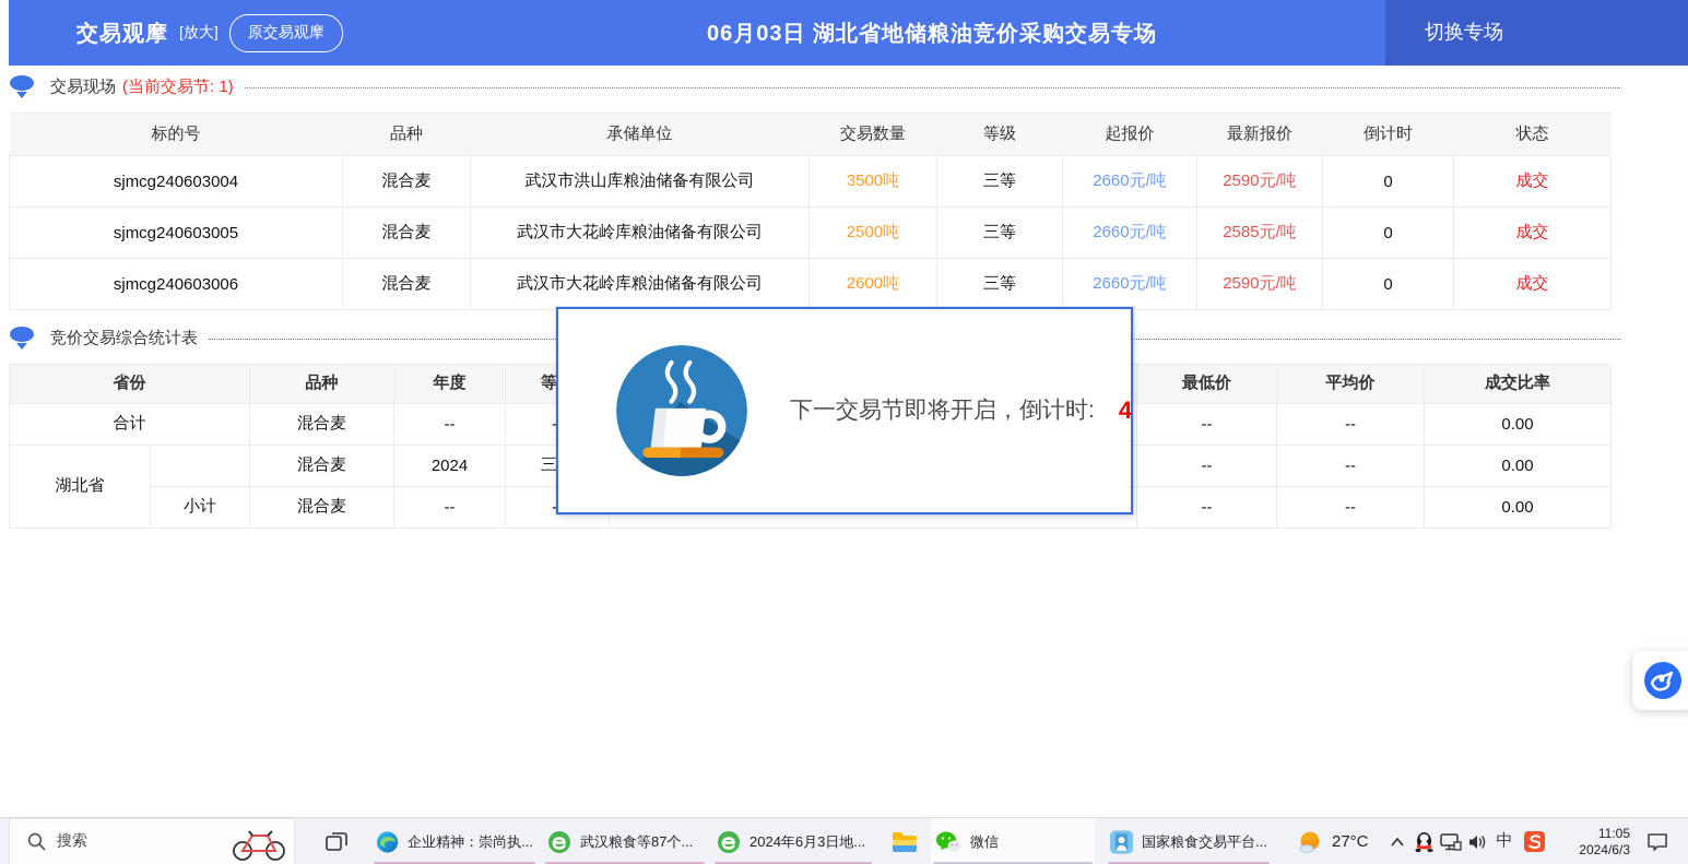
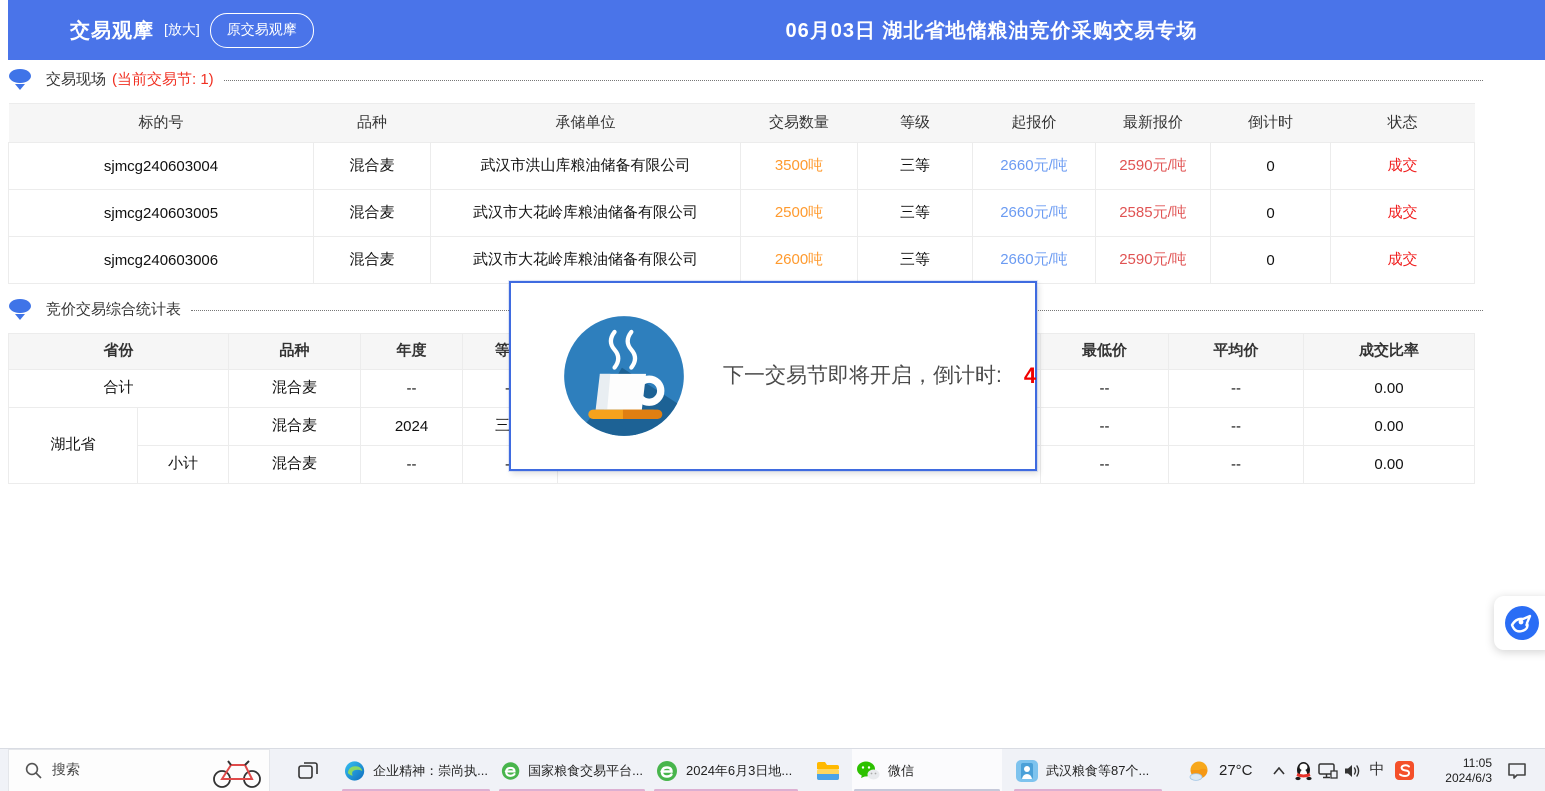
  交易观摩
  [放大]
  原交易观摩
  06月03日 湖北省地储粮油竞价采购交易专场
- 切换专场
  交易现场
  (当前交易节: 1)
  标的号	品种	承储单位	交易数量	等级	起报价	最新报价	倒计时	状态
  sjmcg240603004	混合麦	武汉市洪山库粮油储备有限公司	3500吨	三等	2660元/吨	2590元/吨	0	成交
  sjmcg240603005	混合麦	武汉市大花岭库粮油储备有限公司	2500吨	三等	2660元/吨	2585元/吨	0	成交
  sjmcg240603006	混合麦	武汉市大花岭库粮油储备有限公司	2600吨	三等	2660元/吨	2590元/吨	0	成交
  竞价交易综合统计表
  省份	品种	年度	等		最低价	平均价	成交比率
  合计	混合麦	--	-		--	--	0.00
  湖北省		混合麦	2024	三		--	--	0.00
  小计	混合麦	--	-		--	--	0.00
  下一交易节即将开启，倒计时:
  4
  搜索
  企业精神：崇尚执...
- 武汉粮食等87个...
+ 国家粮食交易平台...
  2024年6月3日地...
  微信
- 国家粮食交易平台...
+ 武汉粮食等87个...
  27°C
  中
  11:05
  2024/6/3
